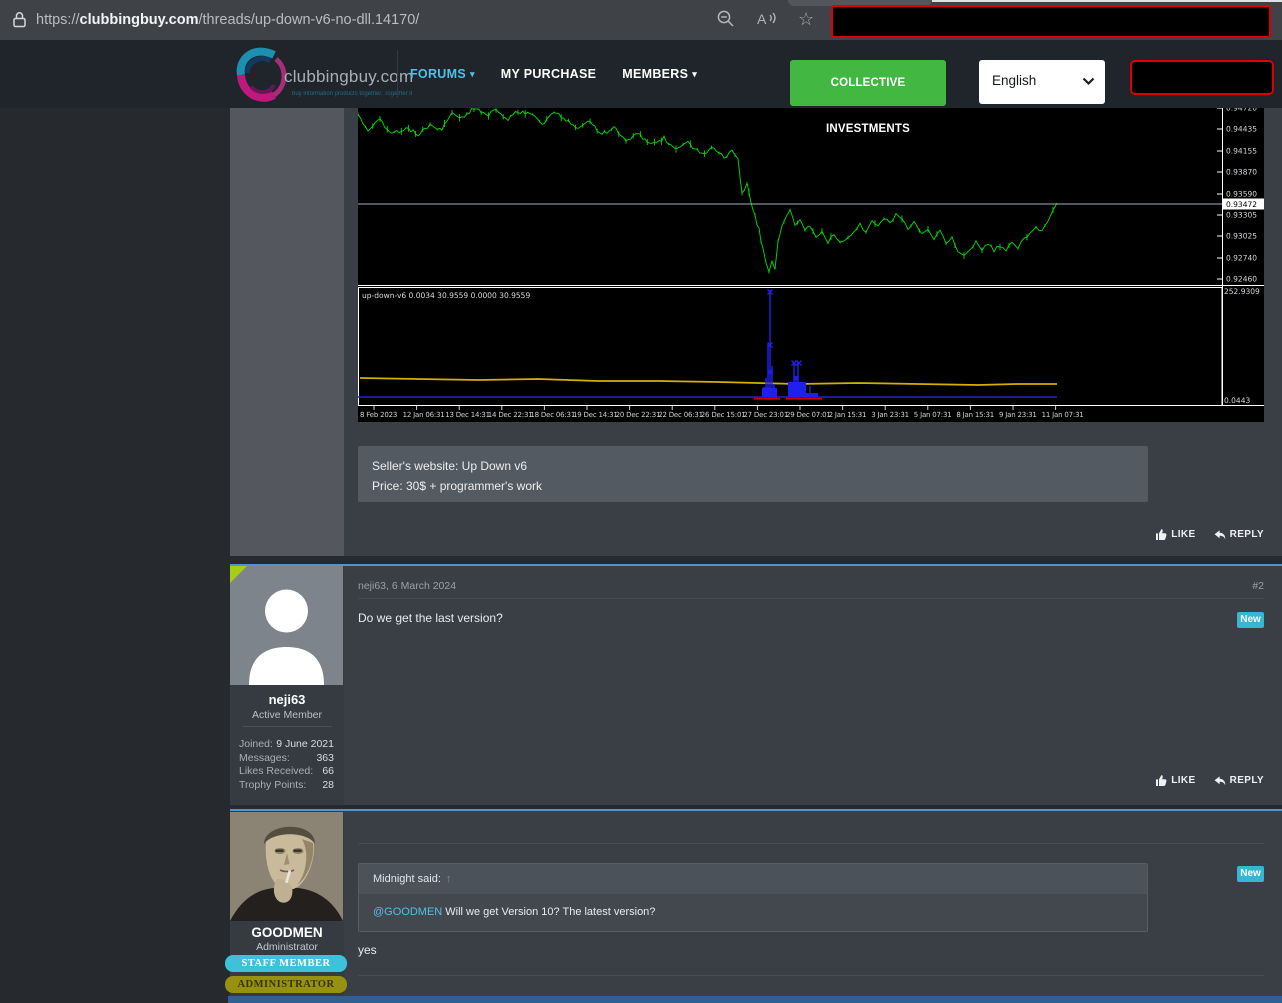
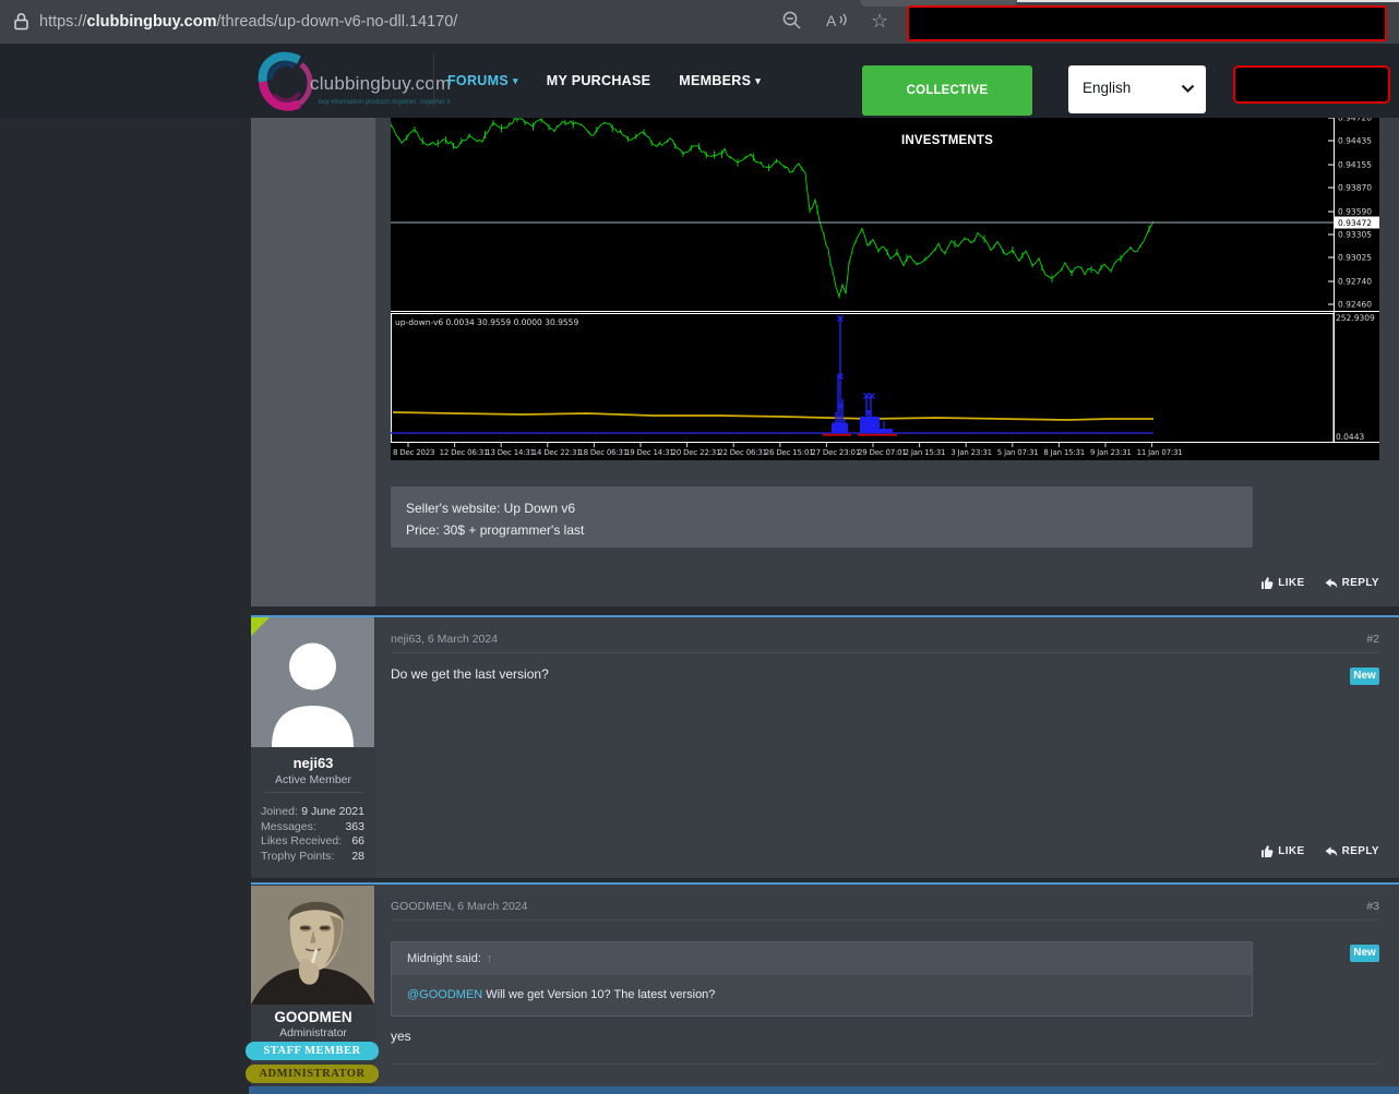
  https://clubbingbuy.com/threads/up-down-v6-no-dll.14170/
  A
  ☆
  clubbingbuy.com
  FORUMS ▾
  MY PURCHASE
  MEMBERS ▾
  COLLECTIVE INVESTMENTS
  English
  up-down-v6 0.0034 30.9559 0.0000 30.9559
  0.94720
  0.94435
  0.94155
  0.93870
  0.93590
  0.93305
  0.93025
  0.92740
  0.92460
  0.93472
  252.9309
  0.0443
- 8 Feb 2023
+ 8 Dec 2023
- 12 Jan 06:31
+ 12 Dec 06:31
  13 Dec 14:31
  14 Dec 22:31
  18 Dec 06:31
  19 Dec 14:31
  20 Dec 22:31
  22 Dec 06:31
  26 Dec 15:01
  27 Dec 23:01
  29 Dec 07:01
  2 Jan 15:31
  3 Jan 23:31
  5 Jan 07:31
  8 Jan 15:31
  9 Jan 23:31
  11 Jan 07:31
  Seller's website: Up Down v6
- Price: 30$ + programmer's work
+ Price: 30$ + programmer's last
  LIKE
  REPLY
  neji63
  Active Member
  Joined:
  9 June 2021
  Messages:
  363
  Likes Received:
  66
  Trophy Points:
  28
  neji63, 6 March 2024
  #2
  Do we get the last version?
  New
  LIKE
  REPLY
  GOODMEN
  Administrator
  STAFF MEMBER
  ADMINISTRATOR
+ GOODMEN, 6 March 2024
+ #3
  Midnight said: ↑
  @GOODMEN Will we get Version 10? The latest version?
  New
  yes
